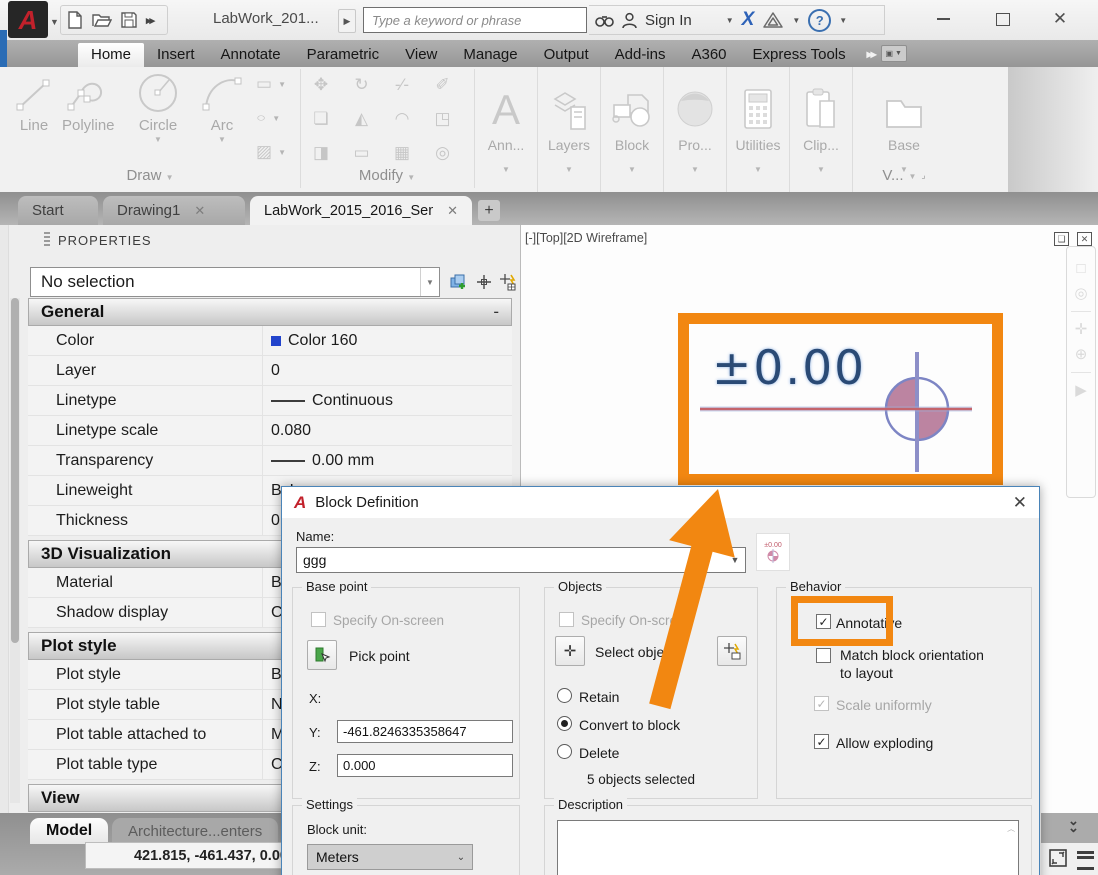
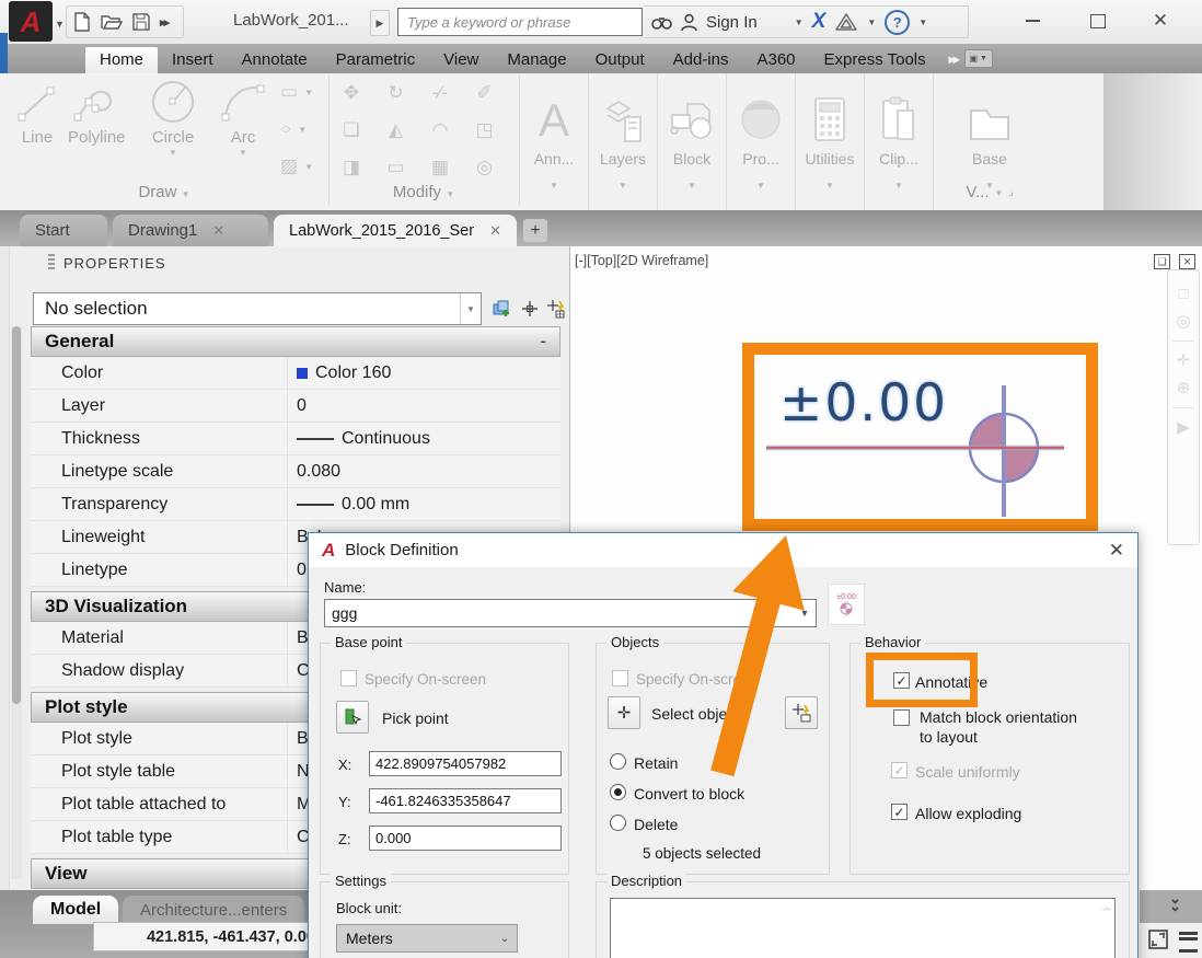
  A
  ▼
  ▸▸
  LabWork_201...
  ▶
  Type a keyword or phrase
  Sign In
  ▼
  X
  ▼
  ?
  ▼
  ✕
  Home
  Insert
  Annotate
  Parametric
  View
  Manage
  Output
  Add-ins
  A360
  Express Tools
  ▸▸
  ▣
  Line
  Polyline
  Circle
  ▼
  Arc
  ▼
  ▭
  ▼
  ○
  ▼
  ▨
  ▼
  Draw ▼
  ✥
  ↻
  -⁄-
  ✐
  ❏
  ◭
  ◠
  ◳
  ◨
  ▭
  ▦
  ◎
  Modify ▼
  A
  Ann...
  ▼
  Layers
  ▼
  Block
  ▼
  Pro...
  ▼
  Utilities
  ▼
  Clip...
  ▼
  Base
  ▼
  V...
  ▼
  ⌟
  Start
  Drawing1
  ✕
  LabWork_2015_2016_Se
  ✕
  ＋
  PROPERTIES
  No selection
  ▼
  General
  -
  Color
  Color 160
  Layer
  0
- Linetype
+ Thickness
  Continuous
  Linetype scale
  0.080
  Transparency
  0.00 mm
  Lineweight
- Thickness
+ Linetype
  3D Visualization
  Material
  Shadow display
  Plot style
  Plot style
  Plot style table
  Plot table attached to
  Plot table type
  View
  [-][Top][2D Wireframe]
  ❏
  ✕
  ◎
  ✛
  ⊕
  ▶
  ±0.00
  Architecture...enters
  Model
  421.815, -461.437, 0.0
  ⌄
  ⌄
  A
  Block Definition
  ✕
  Name:
  ggg
  ▼
  Base point
  Specify On-screen
  Pick point
  X:
+ 422.8909754057982
  Y:
  -461.8246335358647
  Z:
  0.000
  Objects
  Specify On-scr
  ✛
  Select obje
  Retain
  Convert to block
  Delete
  5 objects selected
  Behavior
  ✓
  Annotative
  Match block orientation to layout
  ✓
  Scale uniformly
  ✓
  Allow exploding
  Settings
  Block unit:
  Meters
  ⌄
  Description
  ︿
